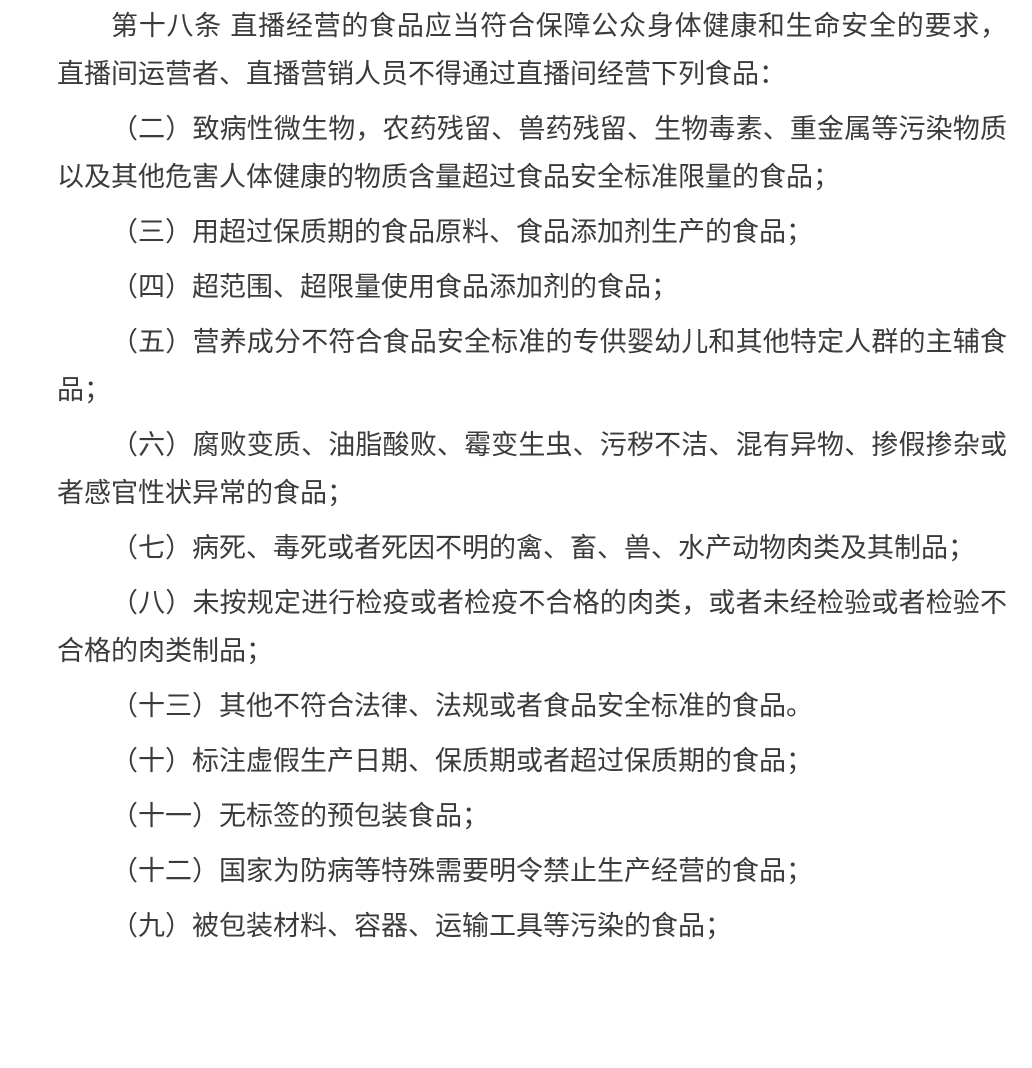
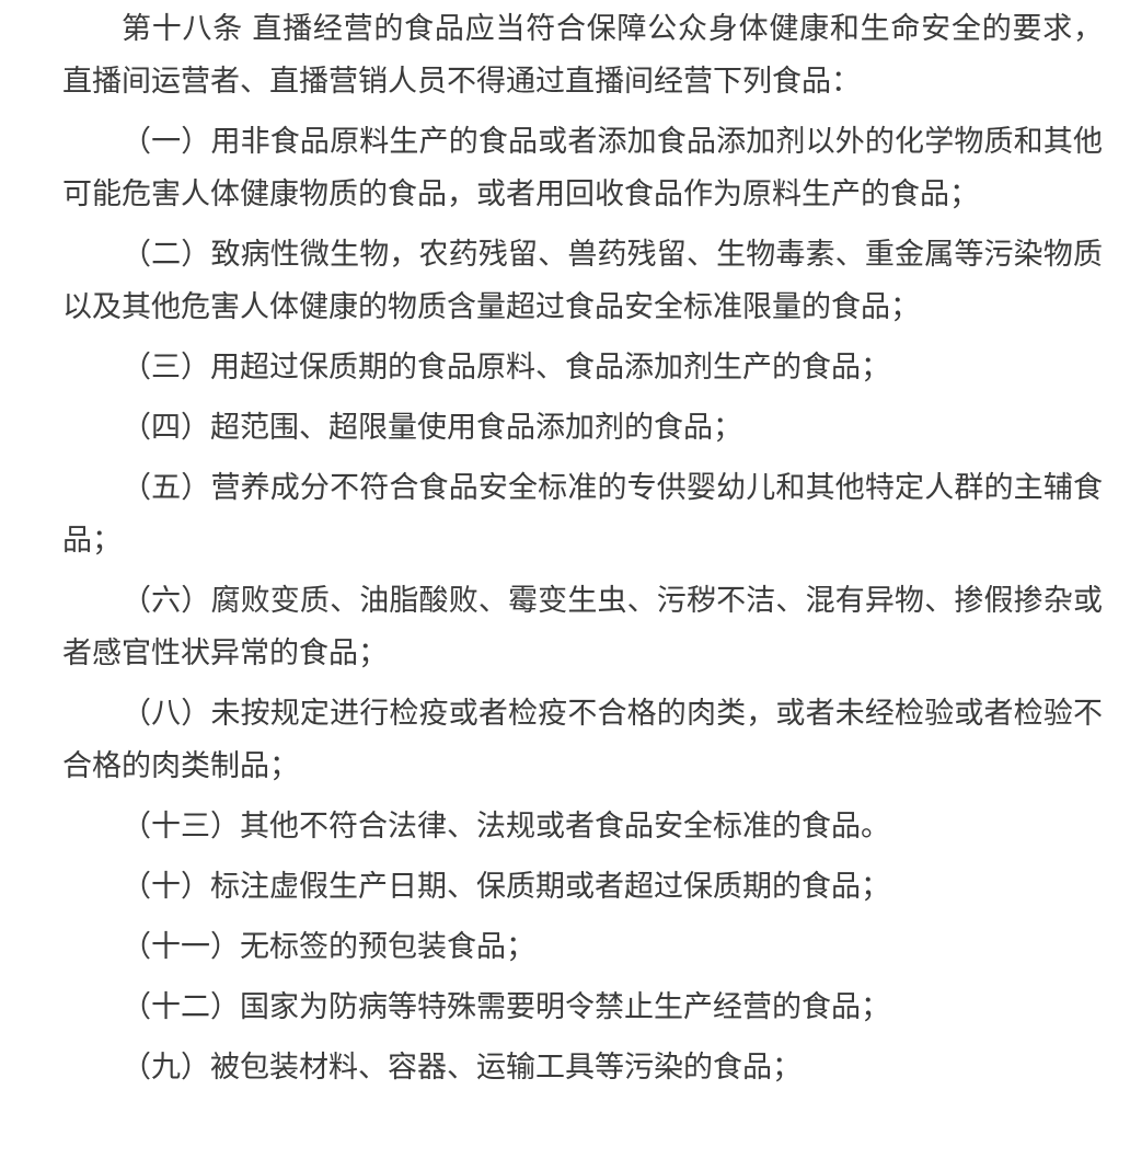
  第十八条 直播经营的食品应当符合保障公众身体健康和生命安全的要求，直播间运营者、直播营销人员不得通过直播间经营下列食品：
+ （一）用非食品原料生产的食品或者添加食品添加剂以外的化学物质和其他可能危害人体健康物质的食品，或者用回收食品作为原料生产的食品；
  （二）致病性微生物，农药残留、兽药残留、生物毒素、重金属等污染物质以及其他危害人体健康的物质含量超过食品安全标准限量的食品；
  （三）用超过保质期的食品原料、食品添加剂生产的食品；
  （四）超范围、超限量使用食品添加剂的食品；
  （五）营养成分不符合食品安全标准的专供婴幼儿和其他特定人群的主辅食品；
  （六）腐败变质、油脂酸败、霉变生虫、污秽不洁、混有异物、掺假掺杂或者感官性状异常的食品；
- （七）病死、毒死或者死因不明的禽、畜、兽、水产动物肉类及其制品；
  （八）未按规定进行检疫或者检疫不合格的肉类，或者未经检验或者检验不合格的肉类制品；
  （十三）其他不符合法律、法规或者食品安全标准的食品。
  （十）标注虚假生产日期、保质期或者超过保质期的食品；
  （十一）无标签的预包装食品；
  （十二）国家为防病等特殊需要明令禁止生产经营的食品；
  （九）被包装材料、容器、运输工具等污染的食品；
